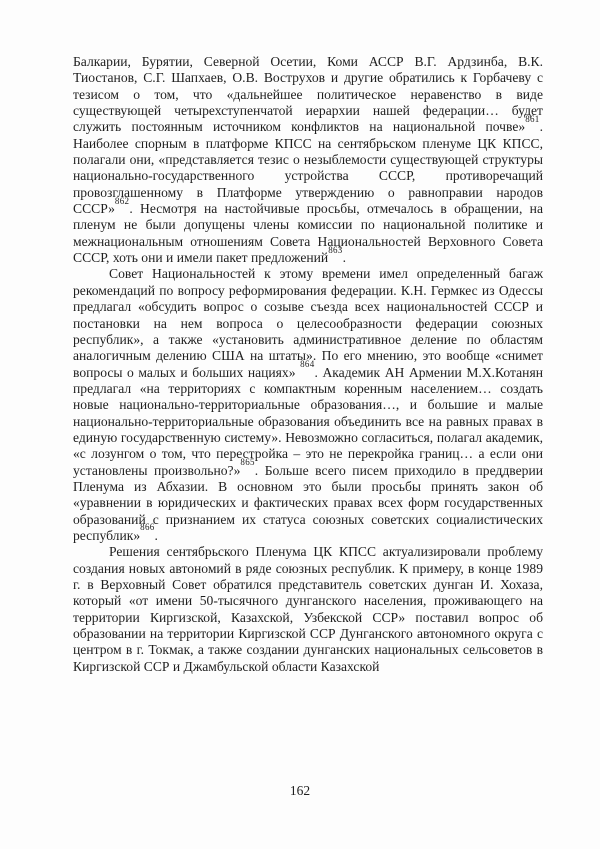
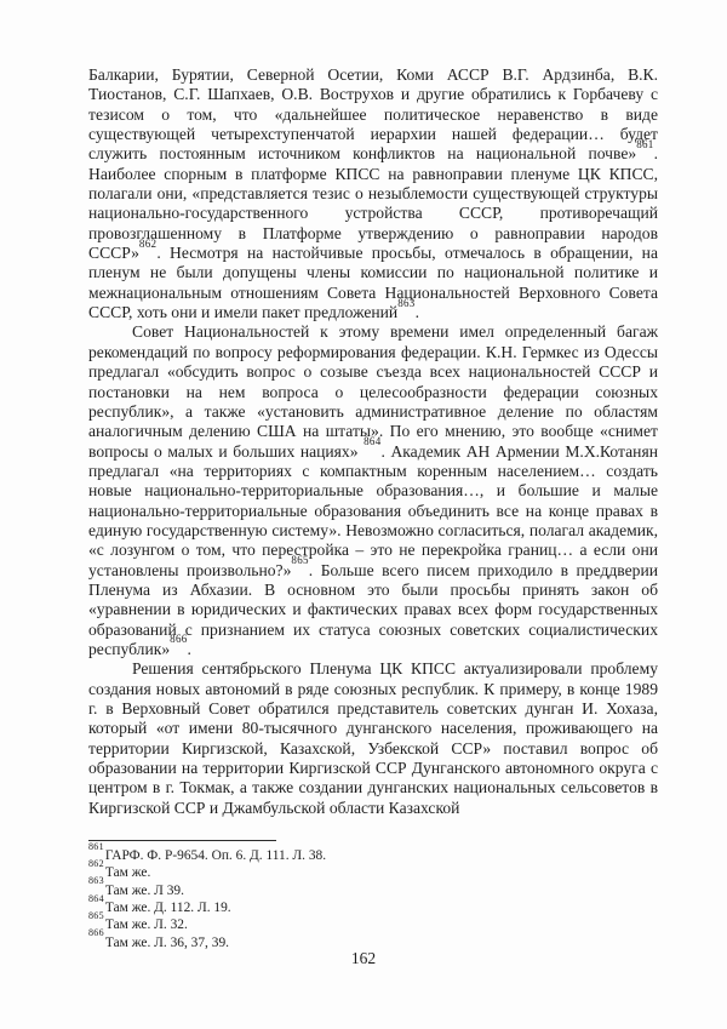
- Балкарии, Бурятии, Северной Осетии, Коми АССР В.Г. Ардзинба, В.К. Тиостанов, С.Г. Шапхаев, О.В. Вострухов и другие обратились к Горбачеву с тезисом о том, что «дальнейшее политическое неравенство в виде существующей четырехступенчатой иерархии нашей федерации… будет служить постоянным источником конфликтов на национальной почве»861. Наиболее спорным в платформе КПСС на сентябрьском пленуме ЦК КПСС, полагали они, «представляется тезис о незыблемости существующей структуры национально-государственного устройства СССР, противоречащий провозглашенному в Платформе утверждению о равноправии народов СССР»862. Несмотря на настойчивые просьбы, отмечалось в обращении, на пленум не были допущены члены комиссии по национальной политике и межнациональным отношениям Совета Национальностей Верховного Совета СССР, хоть они и имели пакет предложений863.
+ Балкарии, Бурятии, Северной Осетии, Коми АССР В.Г. Ардзинба, В.К. Тиостанов, С.Г. Шапхаев, О.В. Вострухов и другие обратились к Горбачеву с тезисом о том, что «дальнейшее политическое неравенство в виде существующей четырехступенчатой иерархии нашей федерации… будет служить постоянным источником конфликтов на национальной почве»861. Наиболее спорным в платформе КПСС на равноправии пленуме ЦК КПСС, полагали они, «представляется тезис о незыблемости существующей структуры национально-государственного устройства СССР, противоречащий провозглашенному в Платформе утверждению о равноправии народов СССР»862. Несмотря на настойчивые просьбы, отмечалось в обращении, на пленум не были допущены члены комиссии по национальной политике и межнациональным отношениям Совета Национальностей Верховного Совета СССР, хоть они и имели пакет предложений863.
- Совет Национальностей к этому времени имел определенный багаж рекомендаций по вопросу реформирования федерации. К.Н. Гермкес из Одессы предлагал «обсудить вопрос о созыве съезда всех национальностей СССР и постановки на нем вопроса о целесообразности федерации союзных республик», а также «установить административное деление по областям аналогичным делению США на штаты». По его мнению, это вообще «снимет вопросы о малых и больших нациях» 864. Академик АН Армении М.Х.Котанян предлагал «на территориях с компактным коренным населением… создать новые национально-территориальные образования…, и большие и малые национально-территориальные образования объединить все на равных правах в единую государственную систему». Невозможно согласиться, полагал академик, «с лозунгом о том, что перестройка – это не перекройка границ… а если они установлены произвольно?»865. Больше всего писем приходило в преддверии Пленума из Абхазии. В основном это были просьбы принять закон об «уравнении в юридических и фактических правах всех форм государственных образований с признанием их статуса союзных советских социалистических республик»866.
+ Совет Национальностей к этому времени имел определенный багаж рекомендаций по вопросу реформирования федерации. К.Н. Гермкес из Одессы предлагал «обсудить вопрос о созыве съезда всех национальностей СССР и постановки на нем вопроса о целесообразности федерации союзных республик», а также «установить административное деление по областям аналогичным делению США на штаты». По его мнению, это вообще «снимет вопросы о малых и больших нациях» 864. Академик АН Армении М.Х.Котанян предлагал «на территориях с компактным коренным населением… создать новые национально-территориальные образования…, и большие и малые национально-территориальные образования объединить все на конце правах в единую государственную систему». Невозможно согласиться, полагал академик, «с лозунгом о том, что перестройка – это не перекройка границ… а если они установлены произвольно?»865. Больше всего писем приходило в преддверии Пленума из Абхазии. В основном это были просьбы принять закон об «уравнении в юридических и фактических правах всех форм государственных образований с признанием их статуса союзных советских социалистических республик»866.
- Решения сентябрьского Пленума ЦК КПСС актуализировали проблему создания новых автономий в ряде союзных республик. К примеру, в конце 1989 г. в Верховный Совет обратился представитель советских дунган И. Хохаза, который «от имени 50-тысячного дунганского населения, проживающего на территории Киргизской, Казахской, Узбекской ССР» поставил вопрос об образовании на территории Киргизской ССР Дунганского автономного округа с центром в г. Токмак, а также создании дунганских национальных сельсоветов в Киргизской ССР и Джамбульской области Казахской
+ Решения сентябрьского Пленума ЦК КПСС актуализировали проблему создания новых автономий в ряде союзных республик. К примеру, в конце 1989 г. в Верховный Совет обратился представитель советских дунган И. Хохаза, который «от имени 80-тысячного дунганского населения, проживающего на территории Киргизской, Казахской, Узбекской ССР» поставил вопрос об образовании на территории Киргизской ССР Дунганского автономного округа с центром в г. Токмак, а также создании дунганских национальных сельсоветов в Киргизской ССР и Джамбульской области Казахской
+ 861ГАРФ. Ф. Р-9654. Оп. 6. Д. 111. Л. 38.
+ 862Там же.
+ 863Там же. Л 39.
+ 864Там же. Д. 112. Л. 19.
+ 865Там же. Л. 32.
+ 866Там же. Л. 36, 37, 39.
  162
